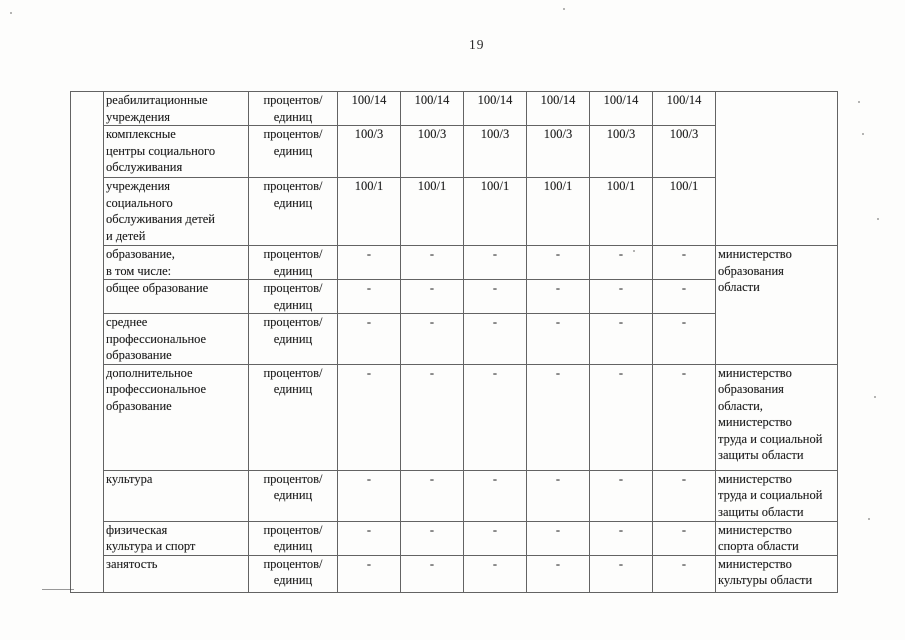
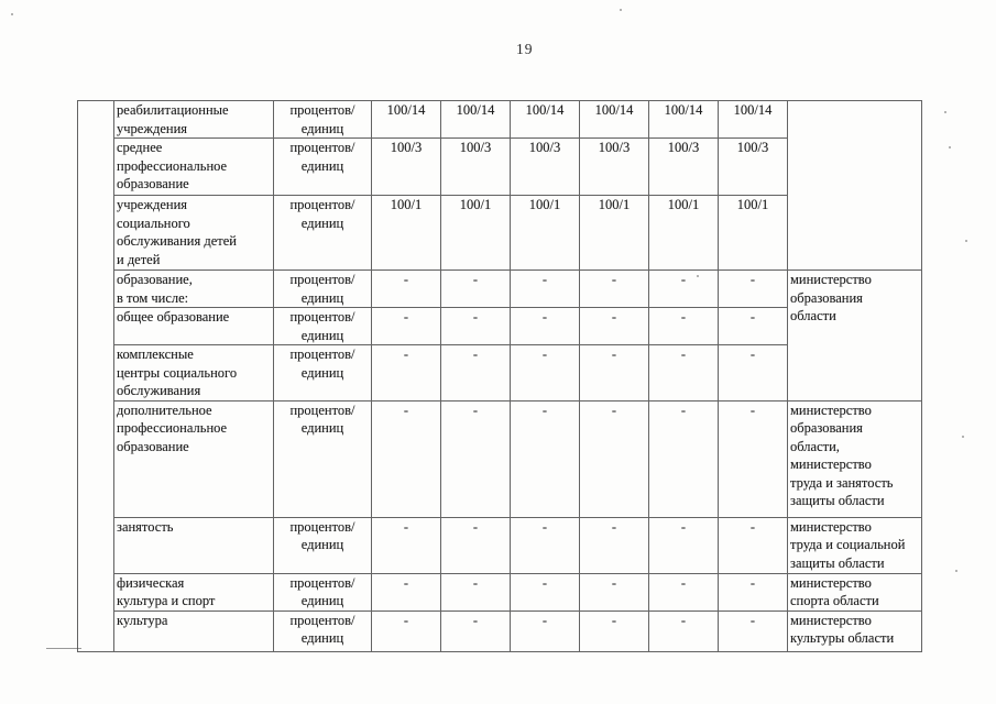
  19
  	реабилитационные учреждения	процентов/ единиц	100/14	100/14	100/14	100/14	100/14	100/14
- комплексные центры социального обслуживания	процентов/ единиц	100/3	100/3	100/3	100/3	100/3	100/3
+ среднее профессиональное образование	процентов/ единиц	100/3	100/3	100/3	100/3	100/3	100/3
  учреждения социального обслуживания детей и детей	процентов/ единиц	100/1	100/1	100/1	100/1	100/1	100/1
  образование, в том числе:	процентов/ единиц	-	-	-	-	-	-	министерство образования области
  общее образование	процентов/ единиц	-	-	-	-	-	-
- среднее профессиональное образование	процентов/ единиц	-	-	-	-	-	-
+ комплексные центры социального обслуживания	процентов/ единиц	-	-	-	-	-	-
- дополнительное профессиональное образование	процентов/ единиц	-	-	-	-	-	-	министерство образования области, министерство труда и социальной защиты области
+ дополнительное профессиональное образование	процентов/ единиц	-	-	-	-	-	-	министерство образования области, министерство труда и занятость защиты области
- культура	процентов/ единиц	-	-	-	-	-	-	министерство труда и социальной защиты области
+ занятость	процентов/ единиц	-	-	-	-	-	-	министерство труда и социальной защиты области
  физическая культура и спорт	процентов/ единиц	-	-	-	-	-	-	министерство спорта области
- занятость	процентов/ единиц	-	-	-	-	-	-	министерство культуры области
+ культура	процентов/ единиц	-	-	-	-	-	-	министерство культуры области
